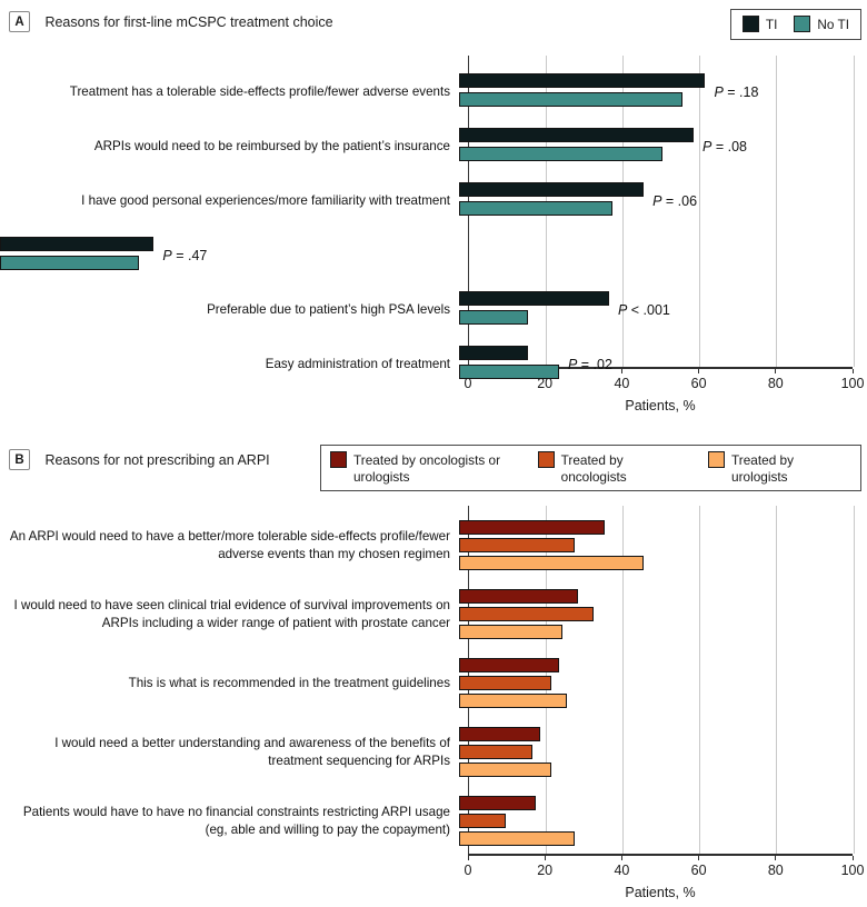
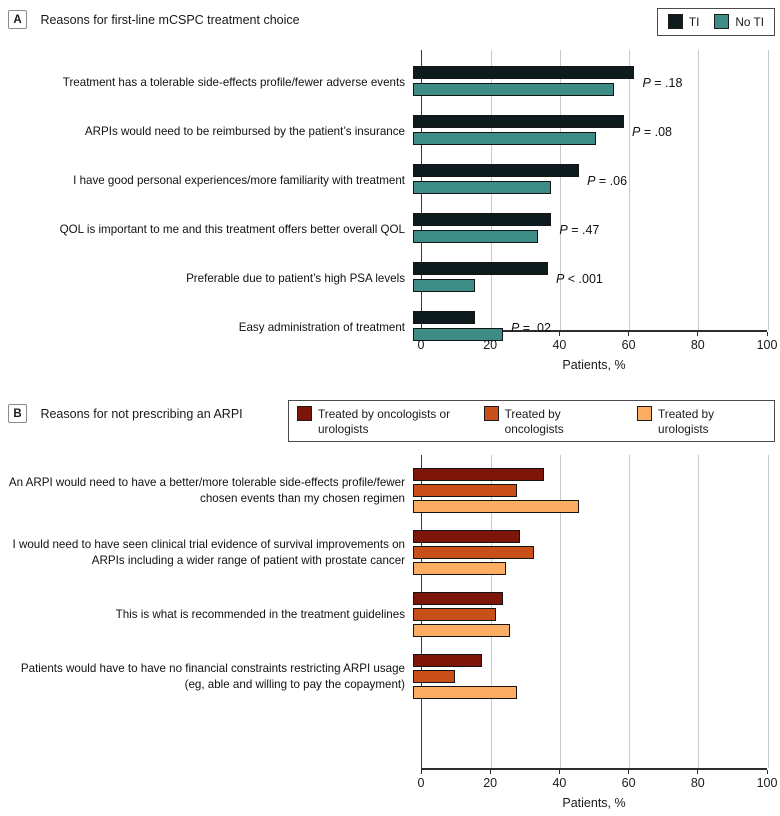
  A Reasons for first-line mCSPC treatment choice
  TI
  No TI
  Treatment has a tolerable side-effects profile/fewer adverse events
  P = .18
  ARPIs would need to be reimbursed by the patient’s insurance
  P = .08
  I have good personal experiences/more familiarity with treatment
  P = .06
+ QOL is important to me and this treatment offers better overall QOL
  P = .47
  Preferable due to patient’s high PSA levels
  P < .001
  Easy administration of treatment
  P = .02
  0
  20
  40
  60
  80
  100
  Patients, %
  B Reasons for not prescribing an ARPI
  Treated by oncologists or urologists
  Treated by oncologists
  Treated by urologists
- An ARPI would need to have a better/more tolerable side-effects profile/fewer adverse events than my chosen regimen
+ An ARPI would need to have a better/more tolerable side-effects profile/fewer chosen events than my chosen regimen
  I would need to have seen clinical trial evidence of survival improvements on ARPIs including a wider range of patient with prostate cancer
  This is what is recommended in the treatment guidelines
- I would need a better understanding and awareness of the benefits of treatment sequencing for ARPIs
  Patients would have to have no financial constraints restricting ARPI usage (eg, able and willing to pay the copayment)
  0
  20
  40
  60
  80
  100
  Patients, %
